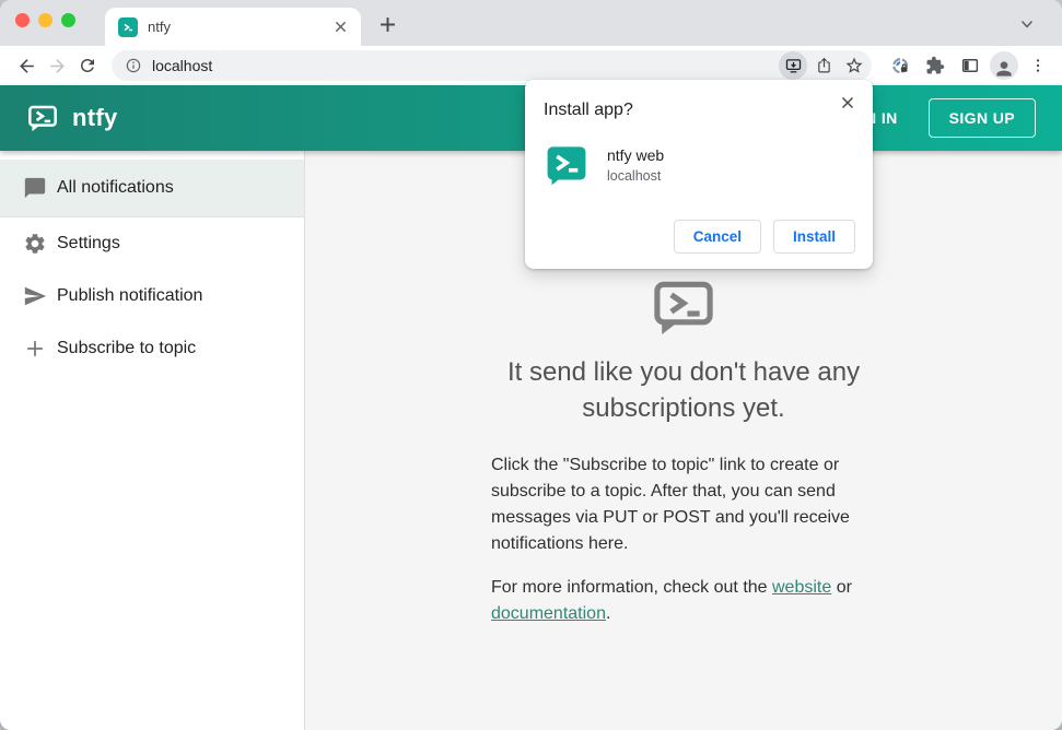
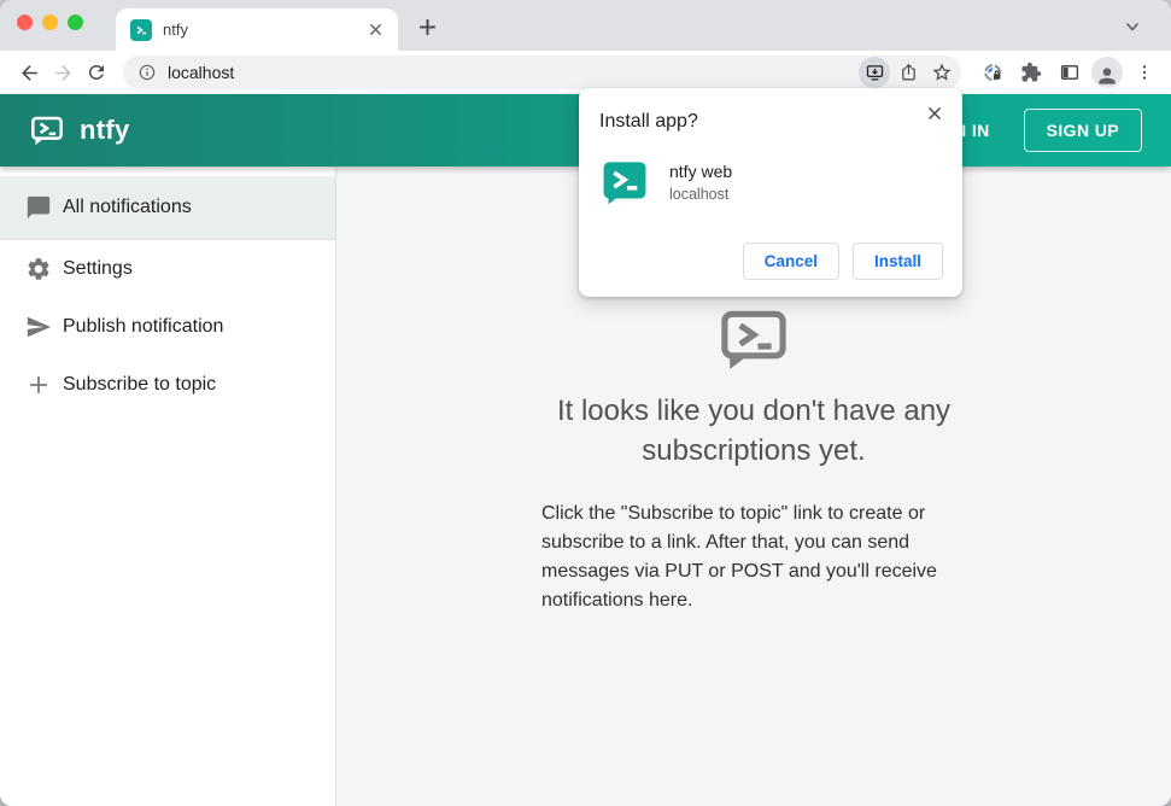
  ntfy
  localhost
  ntfy
  SIGN UP
  All notifications
  Settings
  Publish notification
  Subscribe to topic
- It send like you don't have any subscriptions yet.
+ It looks like you don't have any subscriptions yet.
- Click the "Subscribe to topic" link to create or subscribe to a topic. After that, you can send messages via PUT or POST and you'll receive notifications here.
+ Click the "Subscribe to topic" link to create or subscribe to a link. After that, you can send messages via PUT or POST and you'll receive notifications here.
- For more information, check out the website or documentation.
  Install app?
  ntfy web
  localhost
  Cancel
  Install
